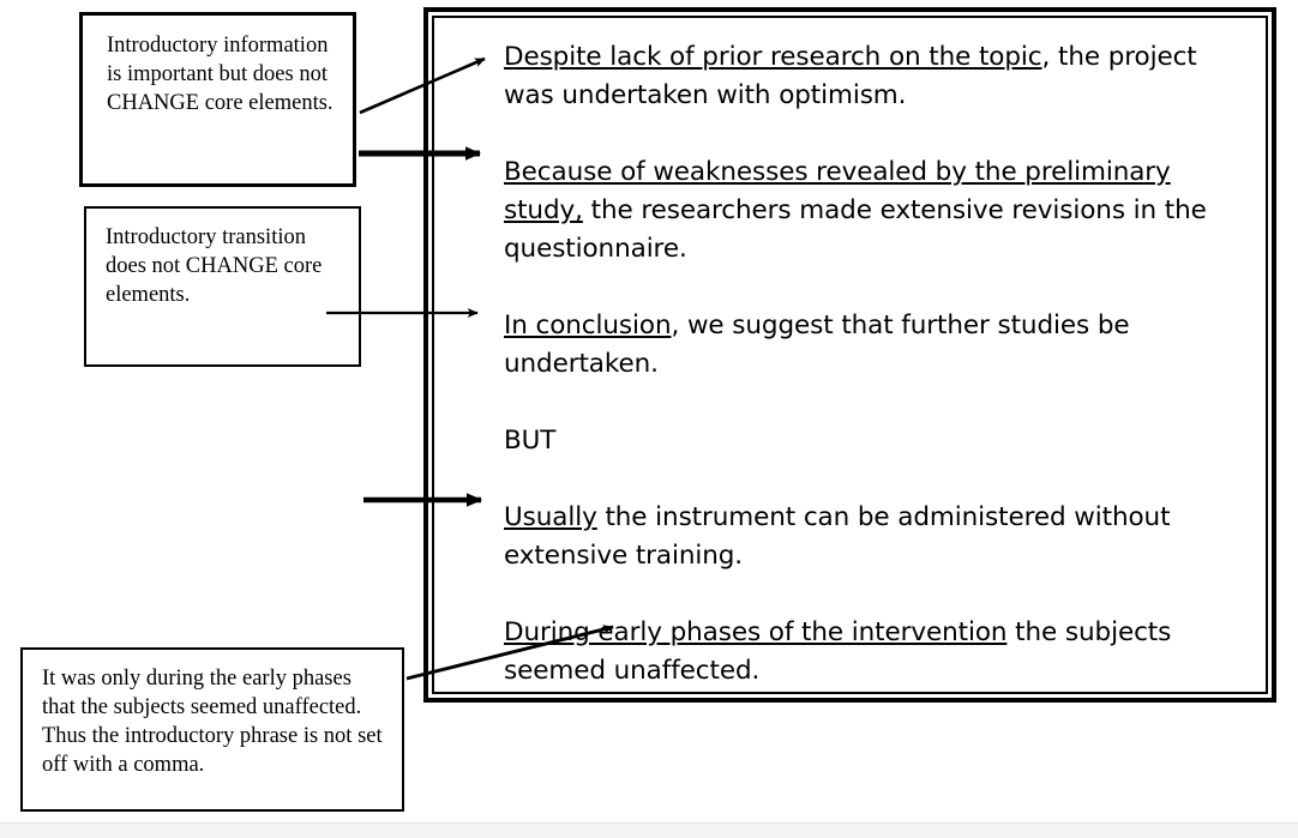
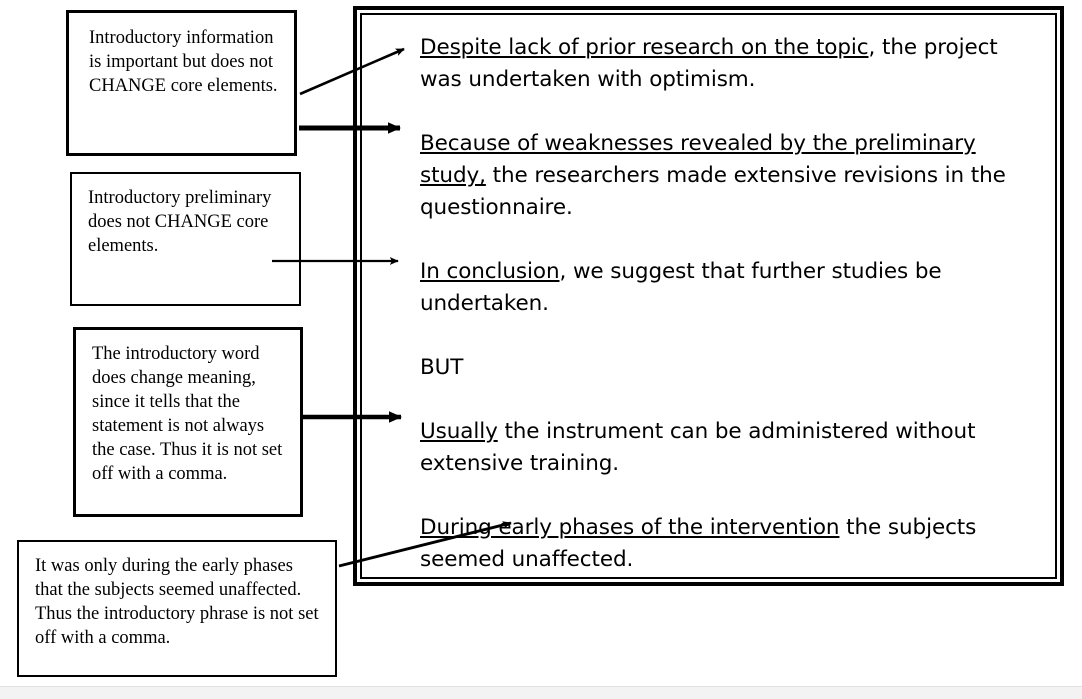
  Despite lack of prior research on the topic, the project was undertaken with optimism.
  Because of weaknesses revealed by the preliminary study, the researchers made extensive revisions in the questionnaire.
  In conclusion, we suggest that further studies be undertaken.
  BUT
  Usually the instrument can be administered without extensive training.
  During early phases of the intervention the subjects seemed unaffected.
  Introductory information is important but does not CHANGE core elements.
- Introductory transition does not CHANGE core elements.
+ Introductory preliminary does not CHANGE core elements.
+ The introductory word does change meaning, since it tells that the statement is not always the case. Thus it is not set off with a comma.
  It was only during the early phases that the subjects seemed unaffected. Thus the introductory phrase is not set off with a comma.
